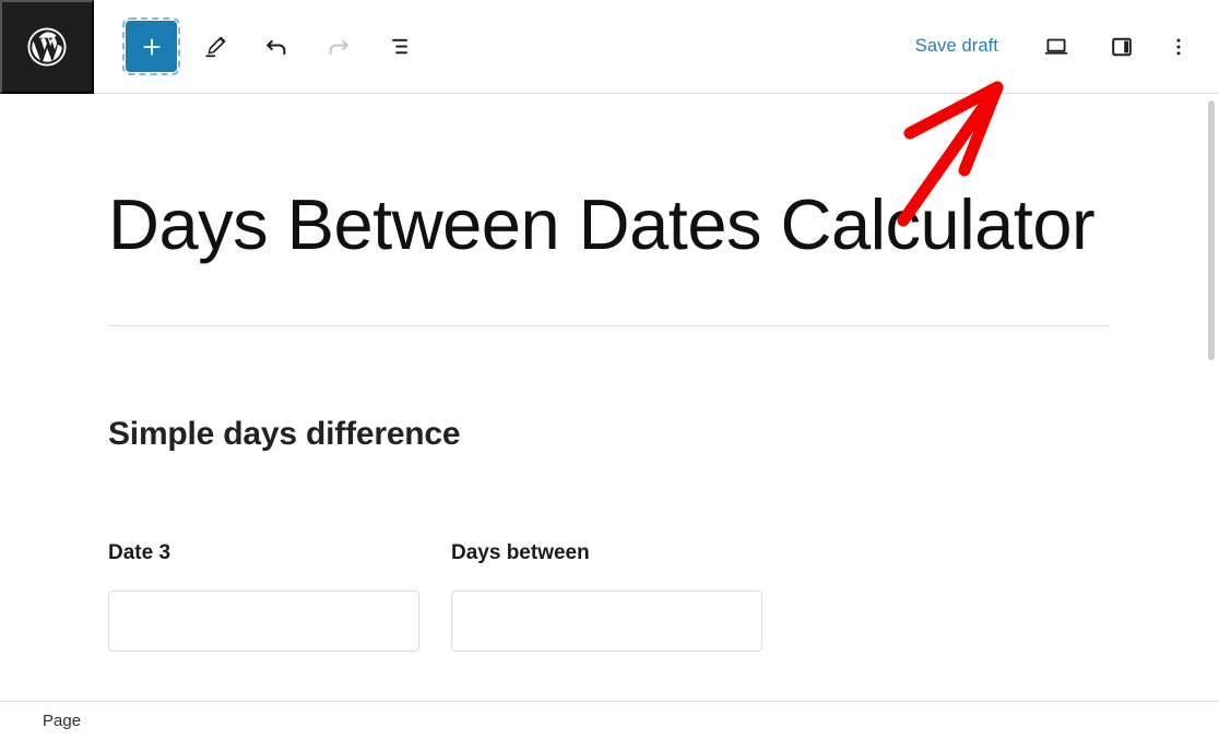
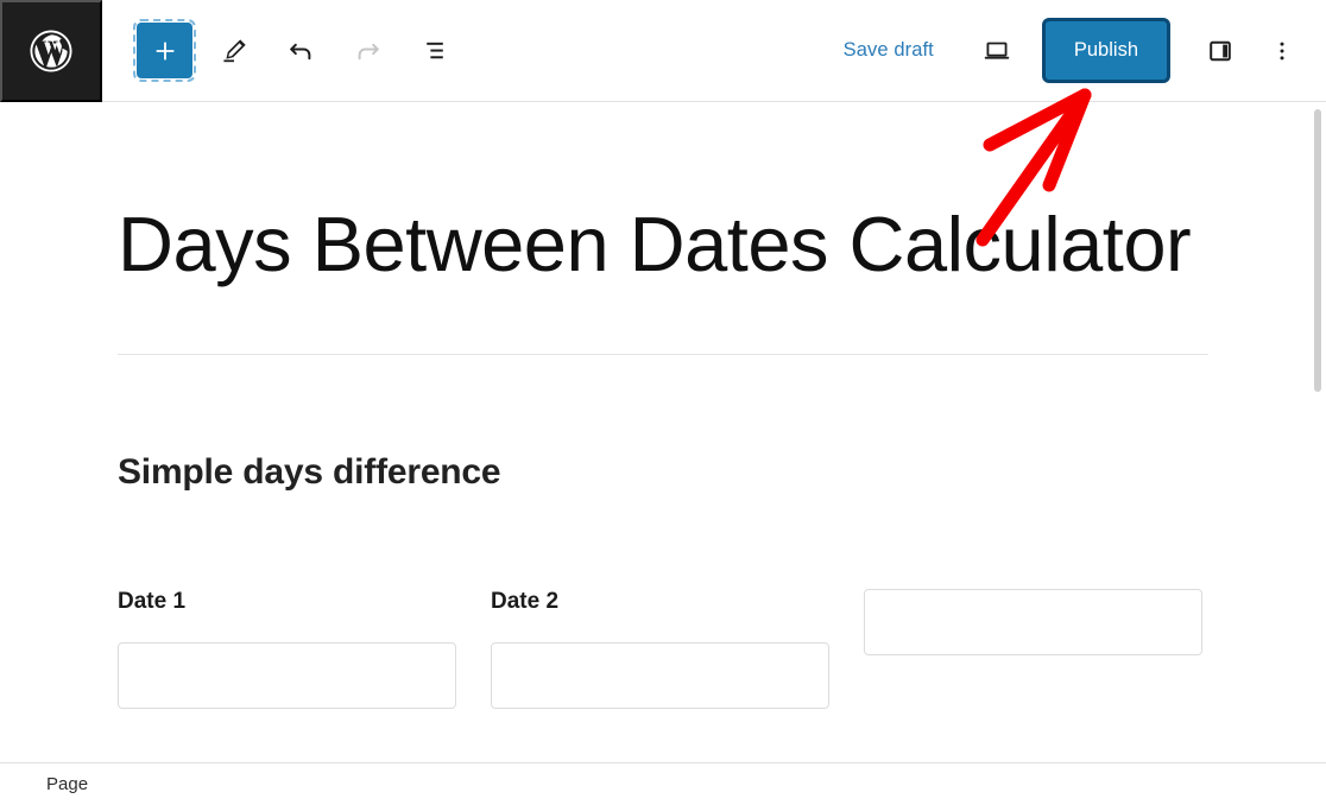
  Save draft
+ Publish
  Days Between Dates Calulator
  Simple days difference
+ Date 1
- Date 3
+ Date 2
- Days between
  Page
